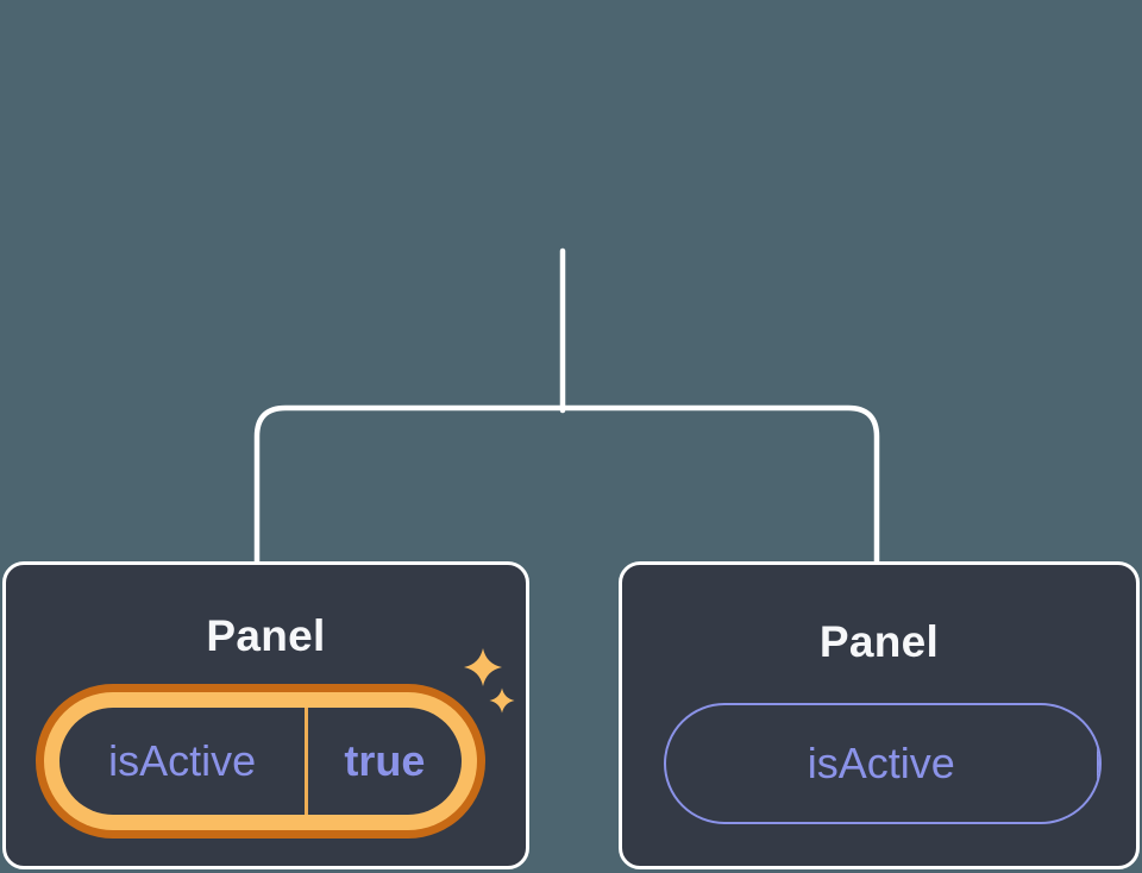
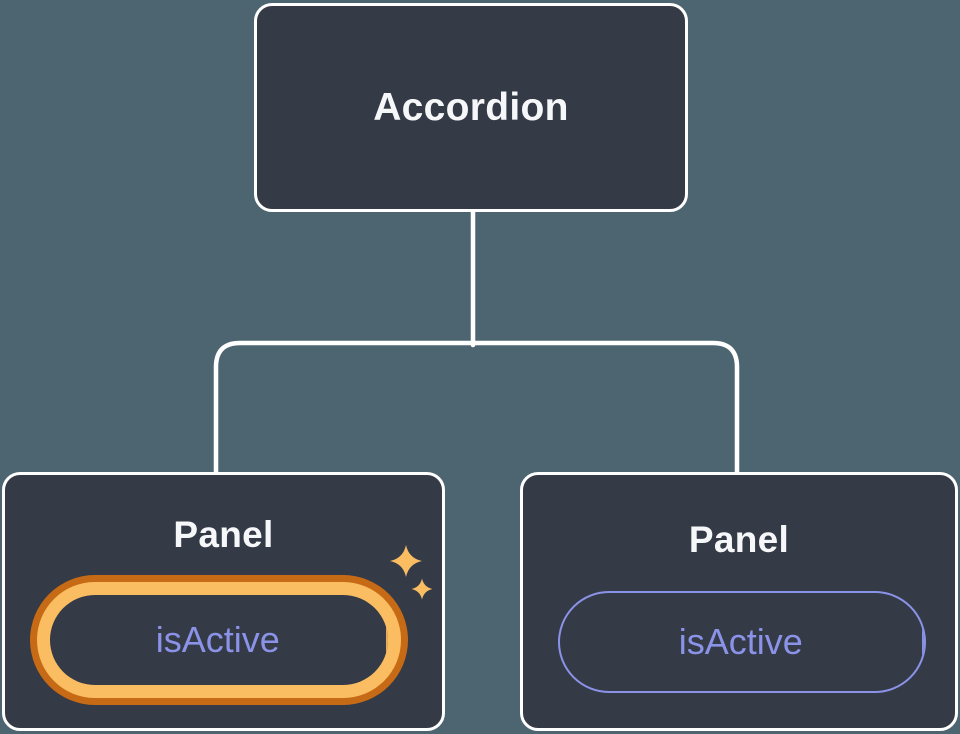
+ Accordion
  Panel
  isActive
- true
  Panel
  isActive
